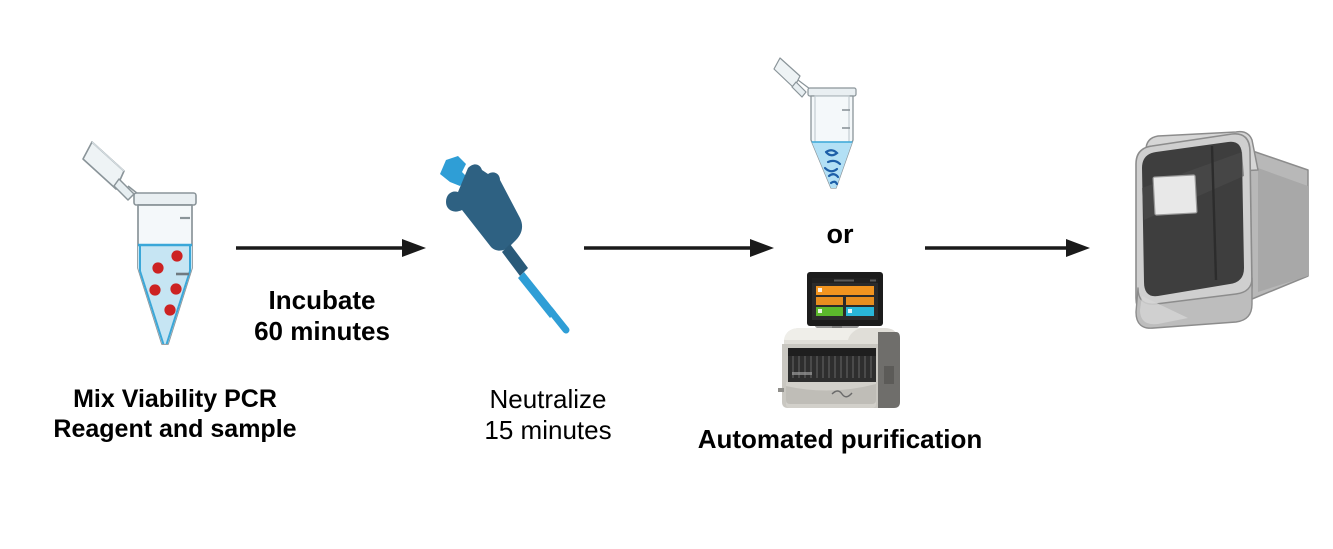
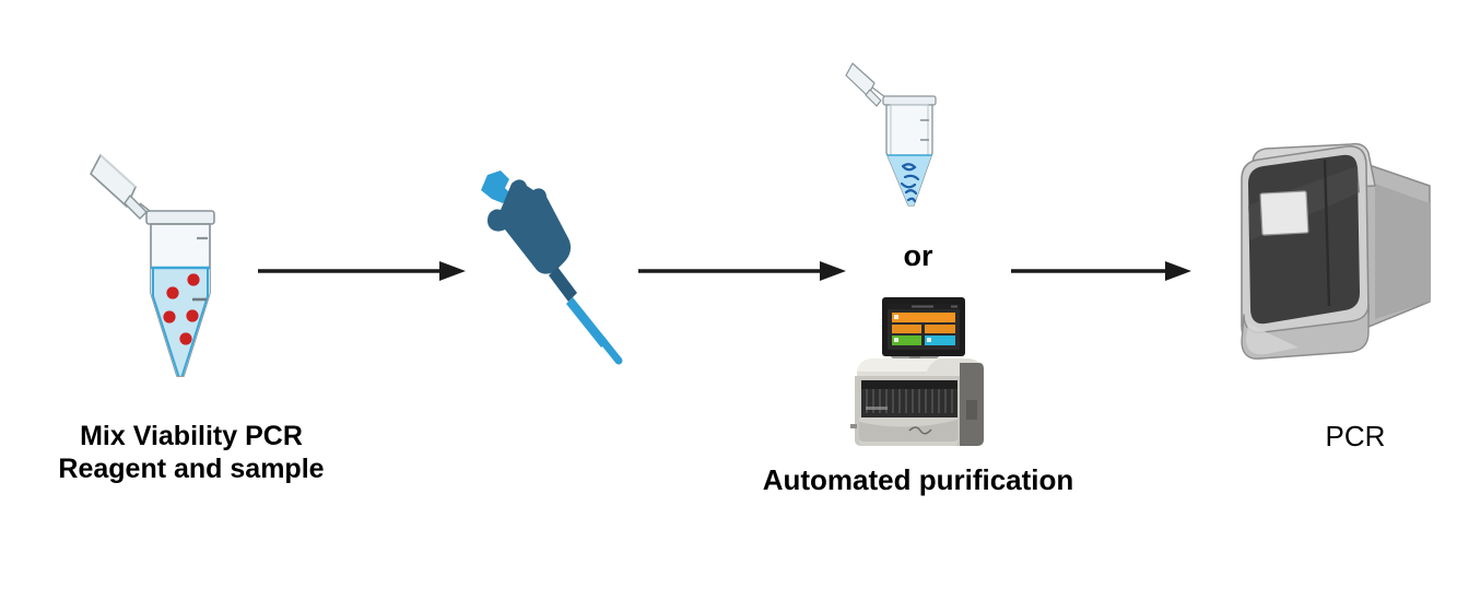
  Mix Viability PCR
  Reagent and sample
- Incubate
- 60 minutes
- Neutralize
- 15 minutes
  or
  Automated purification
+ PCR
